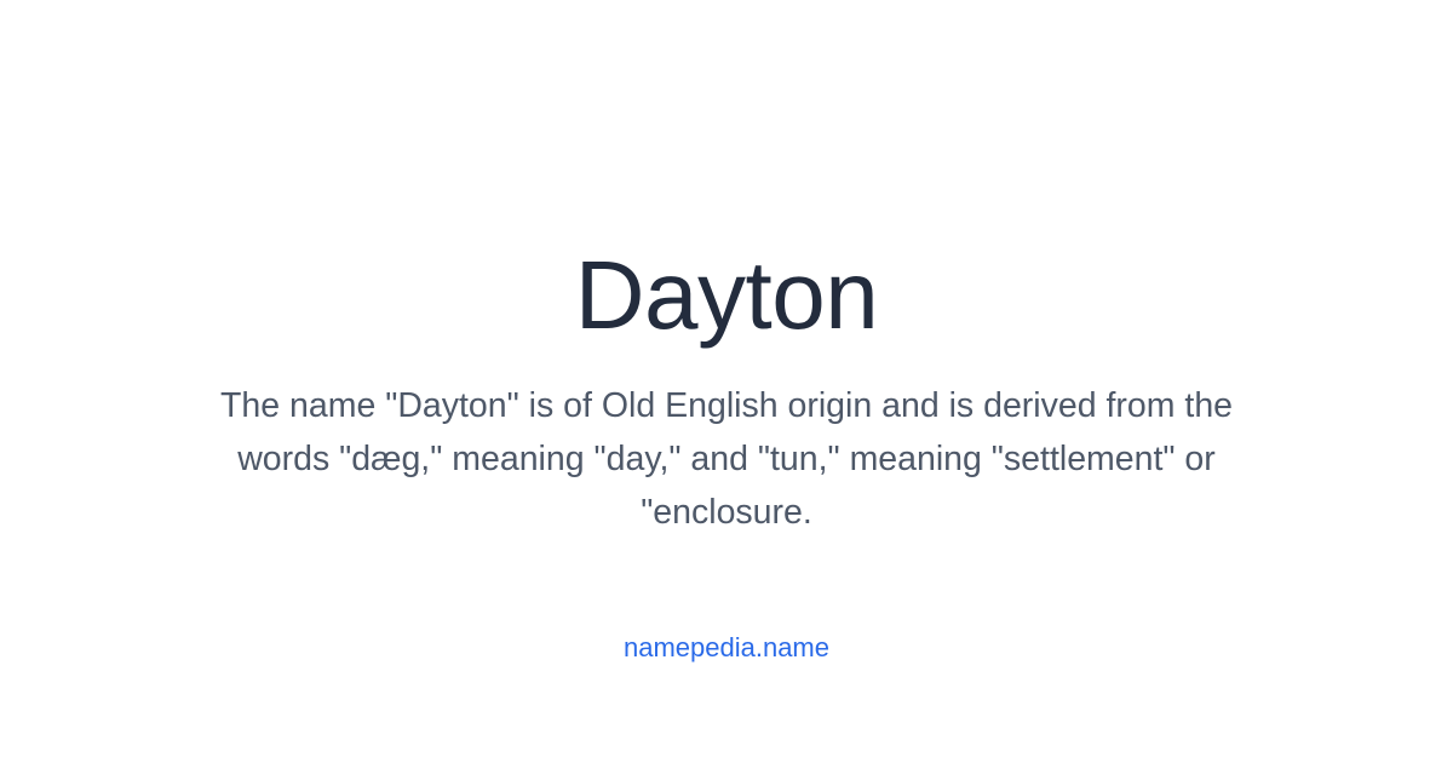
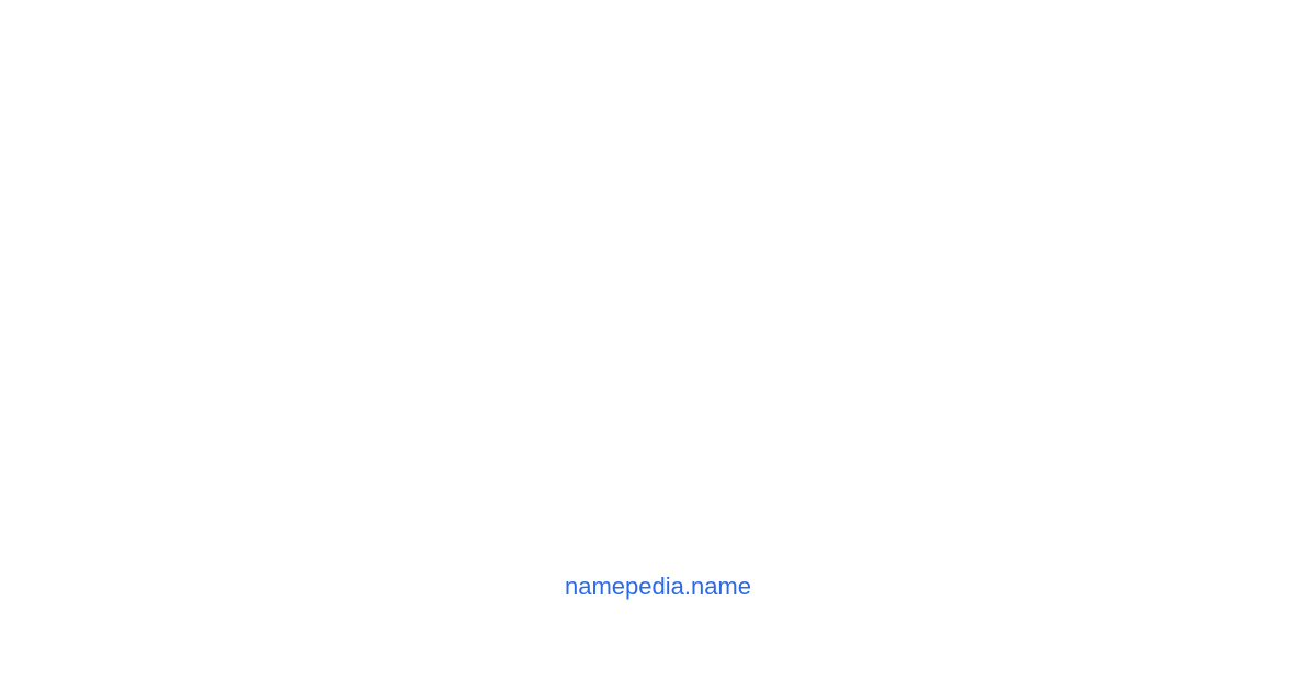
- Dayton
- The name "Dayton" is of Old English origin and is derived from the words "dæg," meaning "day," and "tun," meaning "settlement" or "enclosure.
  namepedia.name
